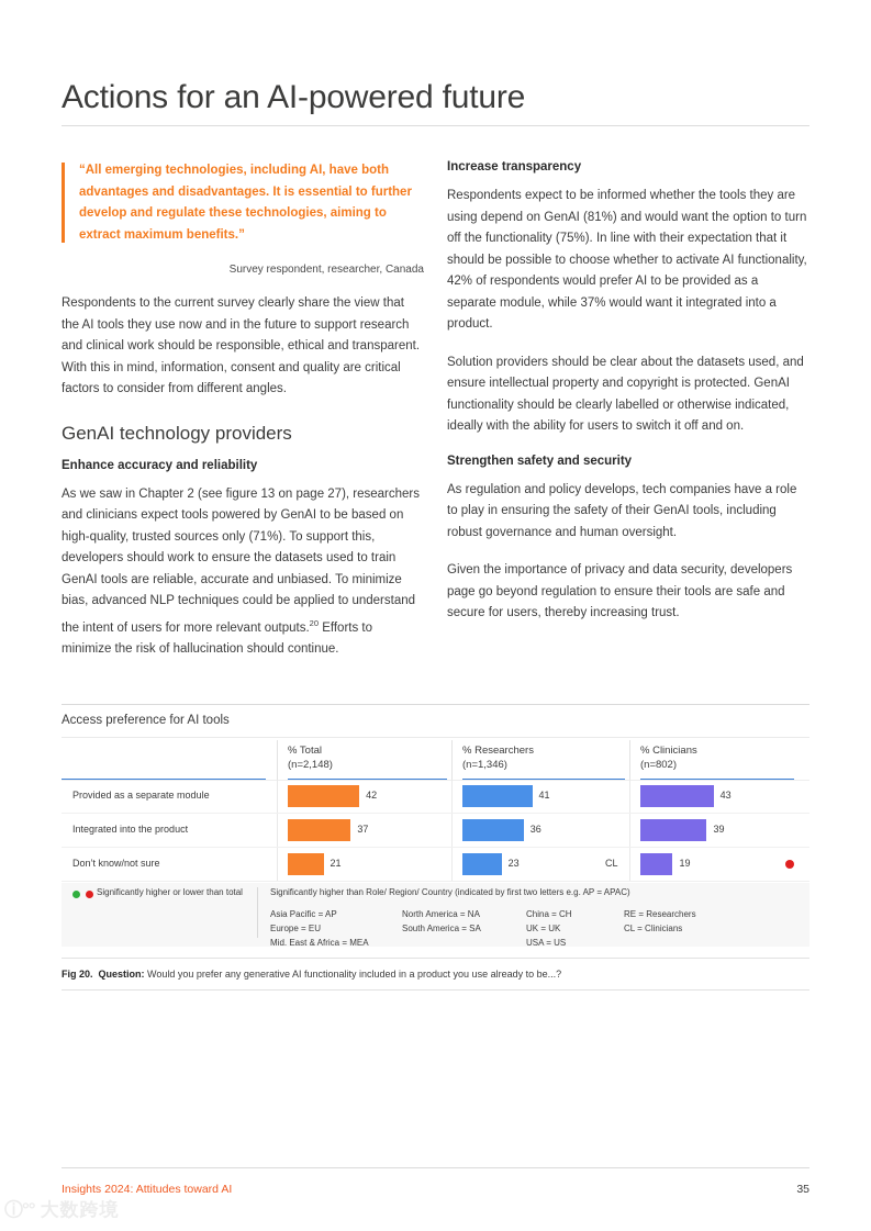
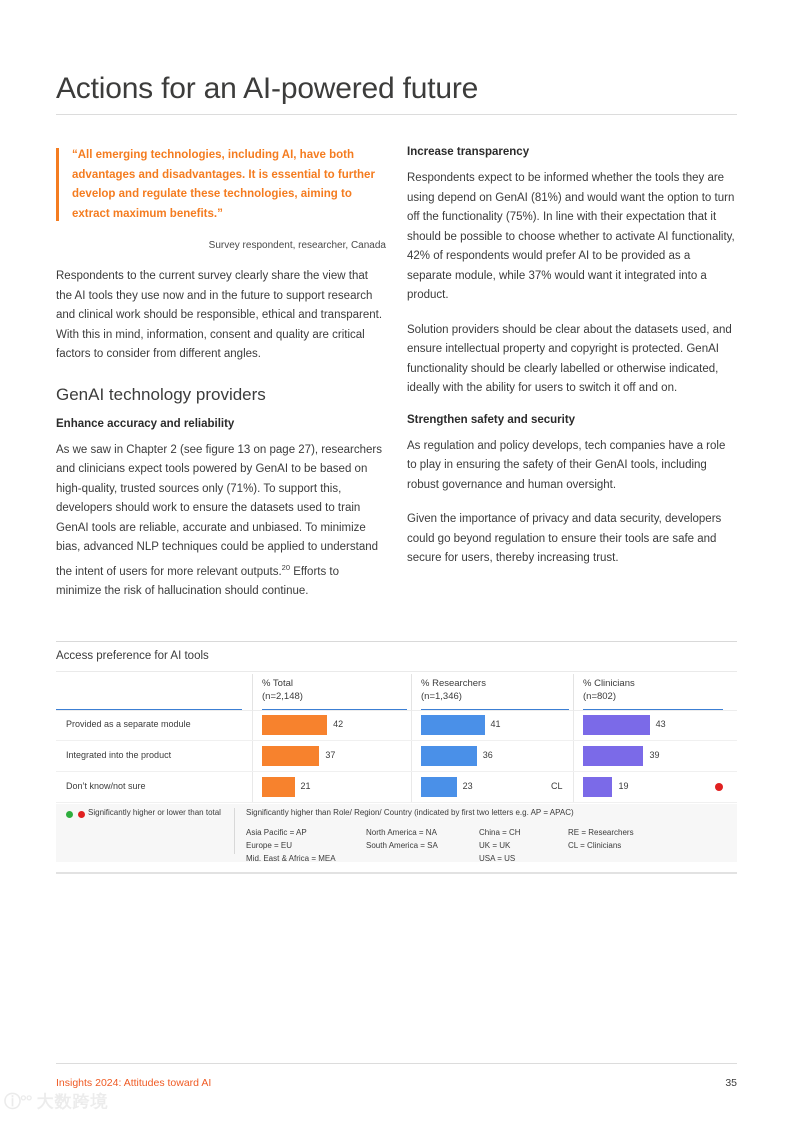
  Actions for an AI-powered future
  “All emerging technologies, including AI, have both advantages and disadvantages. It is essential to further develop and regulate these technologies, aiming to extract maximum benefits.”
  Survey respondent, researcher, Canada
  Respondents to the current survey clearly share the view that the AI tools they use now and in the future to support research and clinical work should be responsible, ethical and transparent. With this in mind, information, consent and quality are critical factors to consider from different angles.
  GenAI technology providers
  Enhance accuracy and reliability
  As we saw in Chapter 2 (see figure 13 on page 27), researchers and clinicians expect tools powered by GenAI to be based on high-quality, trusted sources only (71%). To support this, developers should work to ensure the datasets used to train GenAI tools are reliable, accurate and unbiased. To minimize bias, advanced NLP techniques could be applied to understand the intent of users for more relevant outputs.20 Efforts to minimize the risk of hallucination should continue.
  Increase transparency
  Respondents expect to be informed whether the tools they are using depend on GenAI (81%) and would want the option to turn off the functionality (75%). In line with their expectation that it should be possible to choose whether to activate AI functionality, 42% of respondents would prefer AI to be provided as a separate module, while 37% would want it integrated into a product.
  Solution providers should be clear about the datasets used, and ensure intellectual property and copyright is protected. GenAI functionality should be clearly labelled or otherwise indicated, ideally with the ability for users to switch it off and on.
  Strengthen safety and security
  As regulation and policy develops, tech companies have a role to play in ensuring the safety of their GenAI tools, including robust governance and human oversight.
- Given the importance of privacy and data security, developers page go beyond regulation to ensure their tools are safe and secure for users, thereby increasing trust.
+ Given the importance of privacy and data security, developers could go beyond regulation to ensure their tools are safe and secure for users, thereby increasing trust.
  Access preference for AI tools
  % Total
  (n=2,148)
  % Researchers
  (n=1,346)
  % Clinicians
  (n=802)
  Provided as a separate module
  42
  41
  43
  Integrated into the product
  37
  36
  39
  Don’t know/not sure
  21
  23
  CL
  19
  Significantly higher or lower than total
  Significantly higher than Role/ Region/ Country (indicated by first two letters e.g. AP = APAC)
  Asia Pacific = AP
  Europe = EU
  Mid. East & Africa = MEA
  North America = NA
  South America = SA
  China = CH
  UK = UK
  USA = US
  RE = Researchers
  CL = Clinicians
- Fig 20. Question: Would you prefer any generative AI functionality included in a product you use already to be...?
  Insights 2024: Attitudes toward AI
  35
